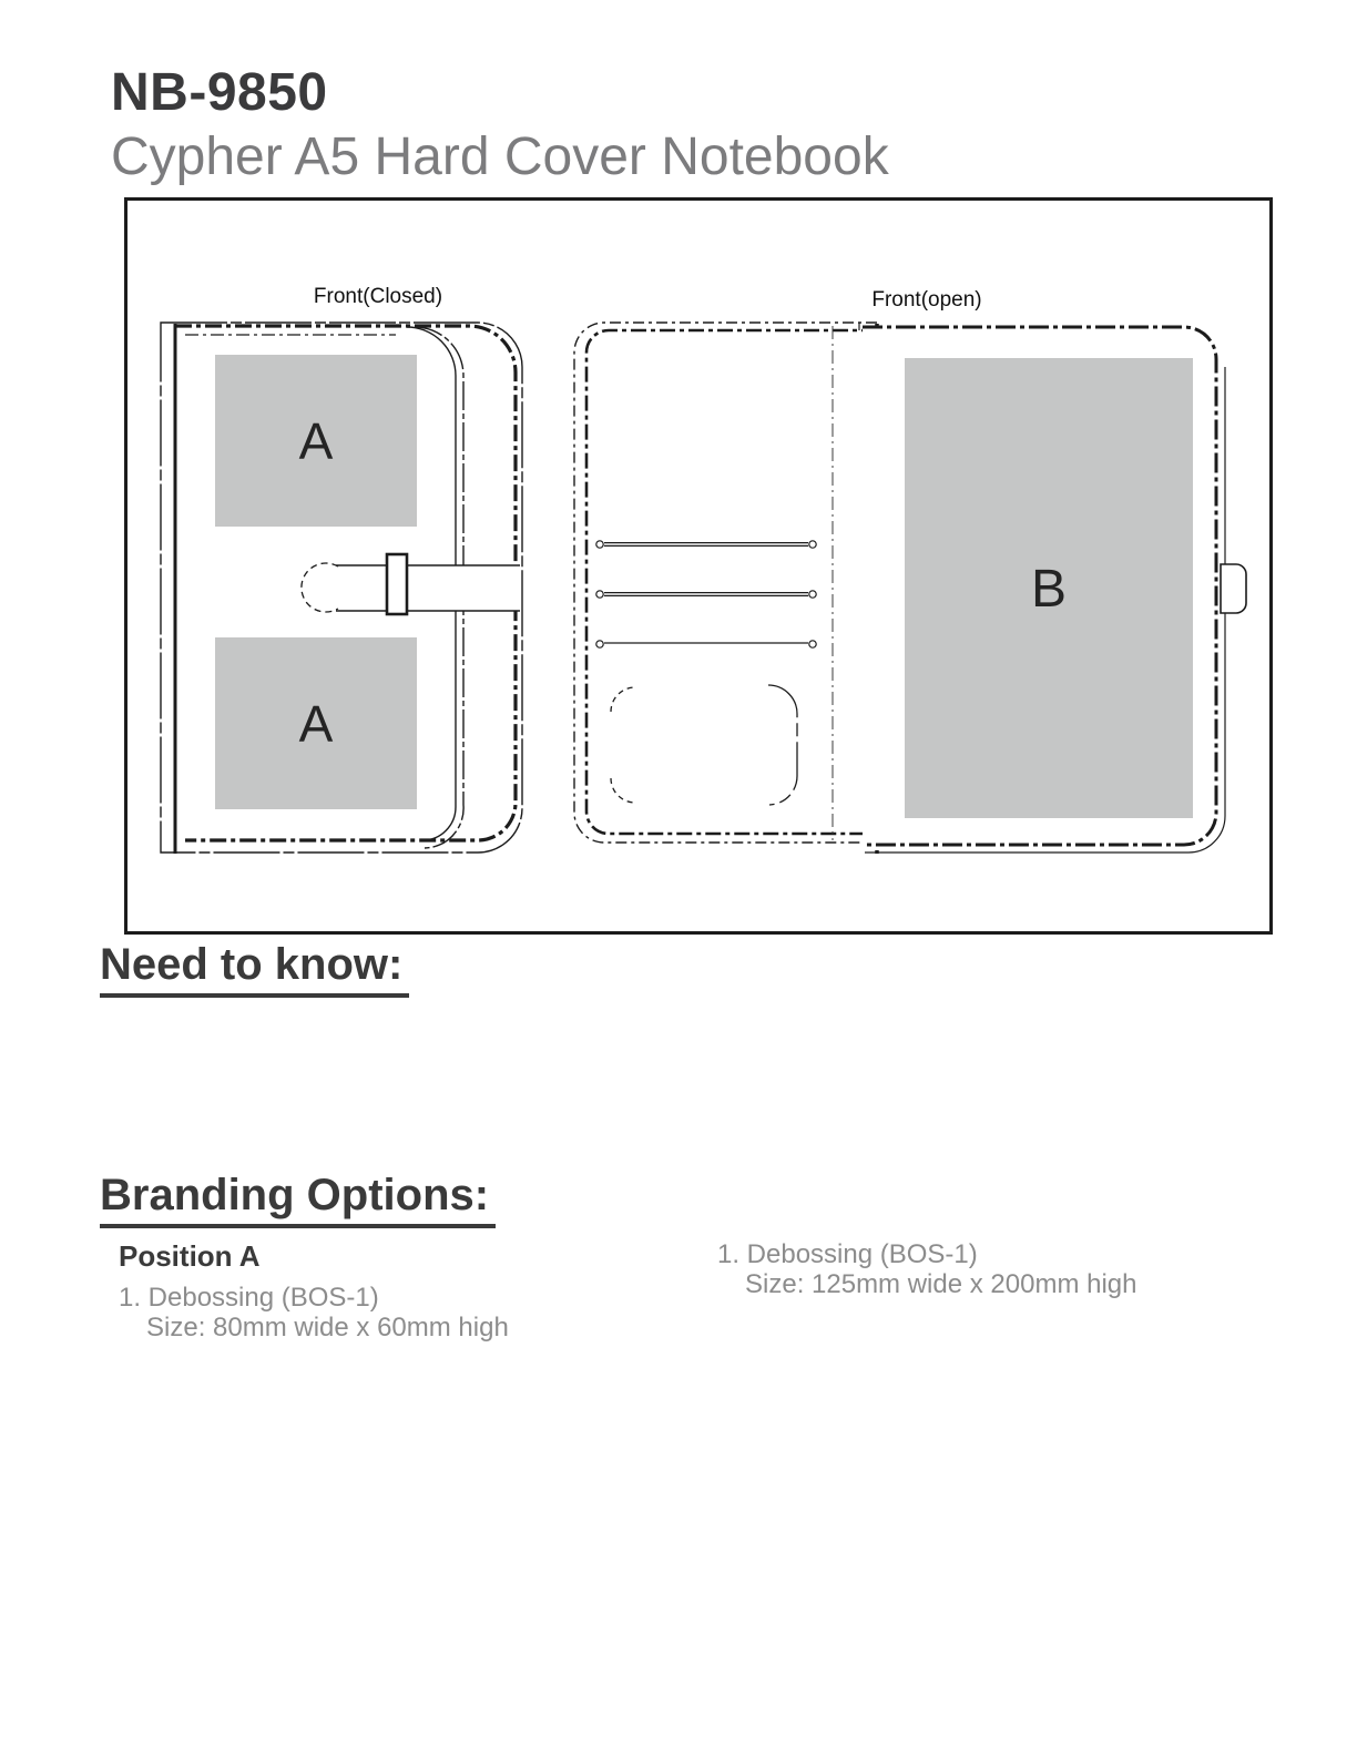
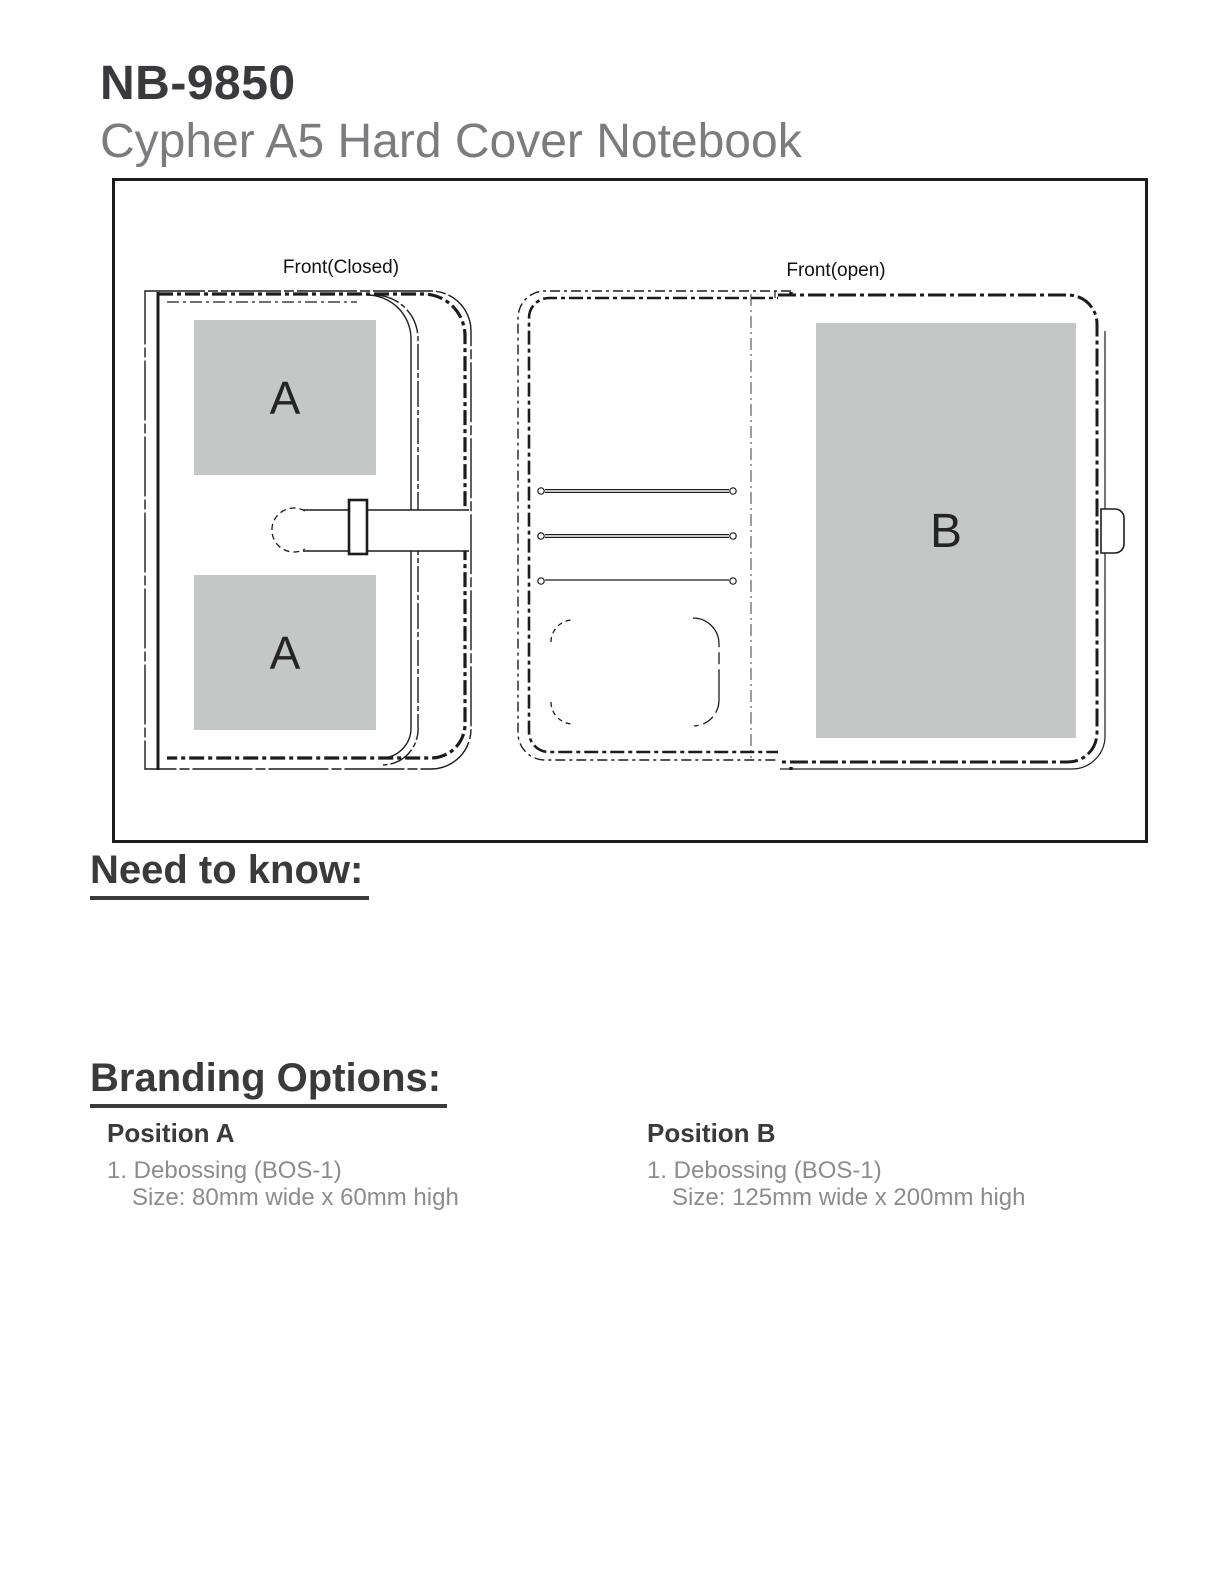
  NB-9850
  Cypher A5 Hard Cover Notebook
  A
  A
  B
  Front(Closed)
  Front(open)
  Need to know:
  Branding Options:
  Position A
  1. Debossing (BOS-1)
  Size: 80mm wide x 60mm high
+ Position B
  1. Debossing (BOS-1)
  Size: 125mm wide x 200mm high
